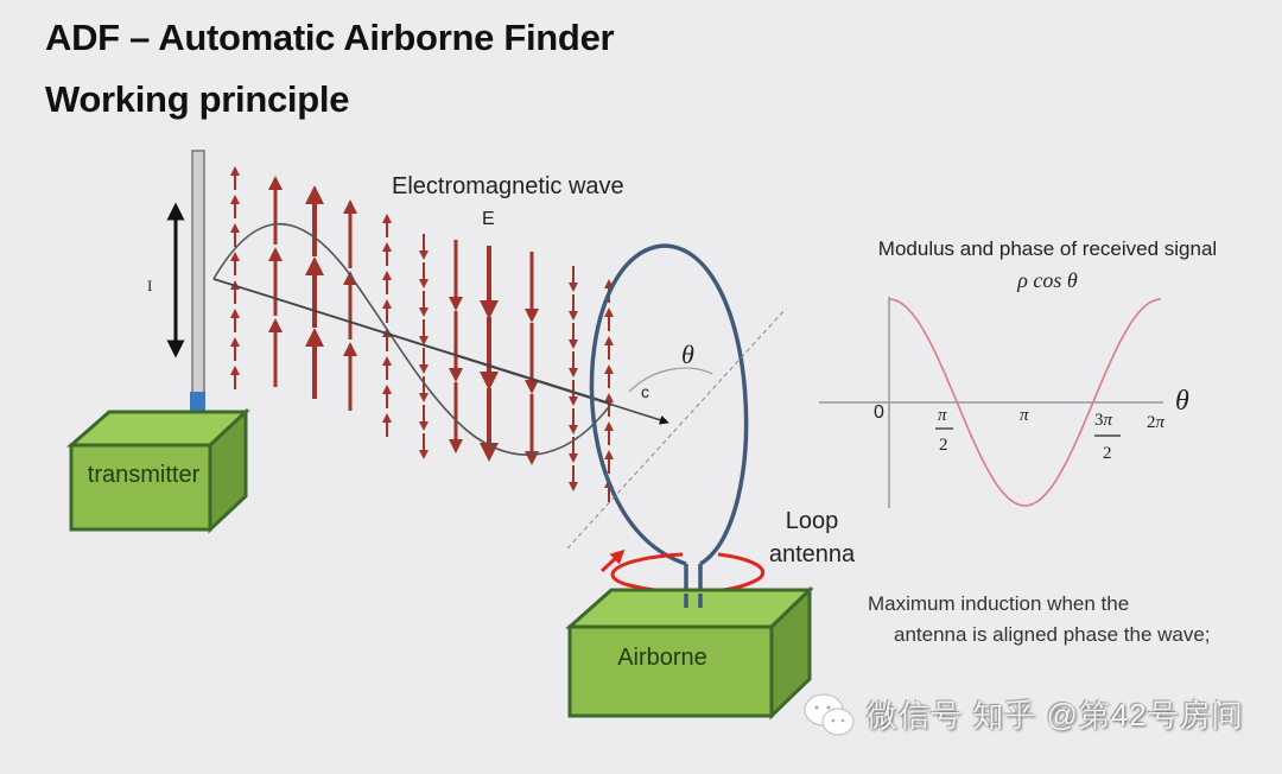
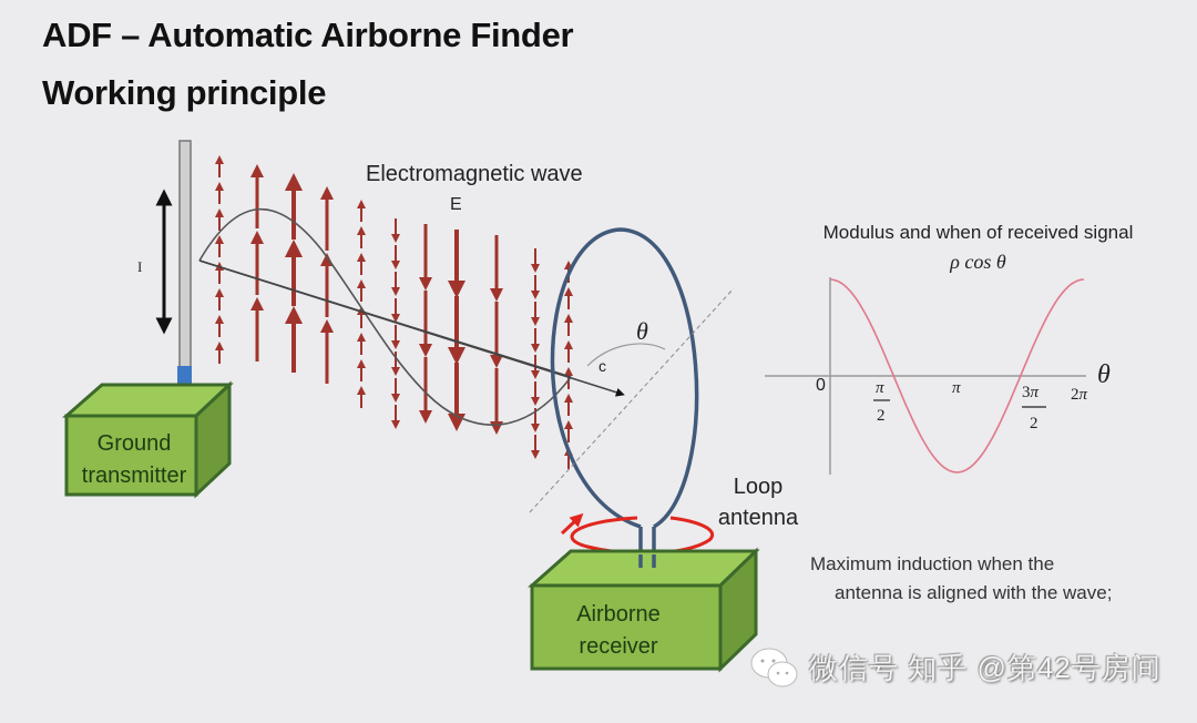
  ADF – Automatic Airborne Finder
  Working principle
  0
  π
  2
  π
  3π
  2
  2π
  θ
  Electromagnetic wave
  E
  I
  c
  θ
+ Ground
  transmitter
  Airborne
+ receiver
  Loop
  antenna
- Modulus and phase of received signal
+ Modulus and when of received signal
  ρ cos θ
  Maximum induction when the
- antenna is aligned phase the wave;
+ antenna is aligned with the wave;
  微信号 知乎 @第42号房间
